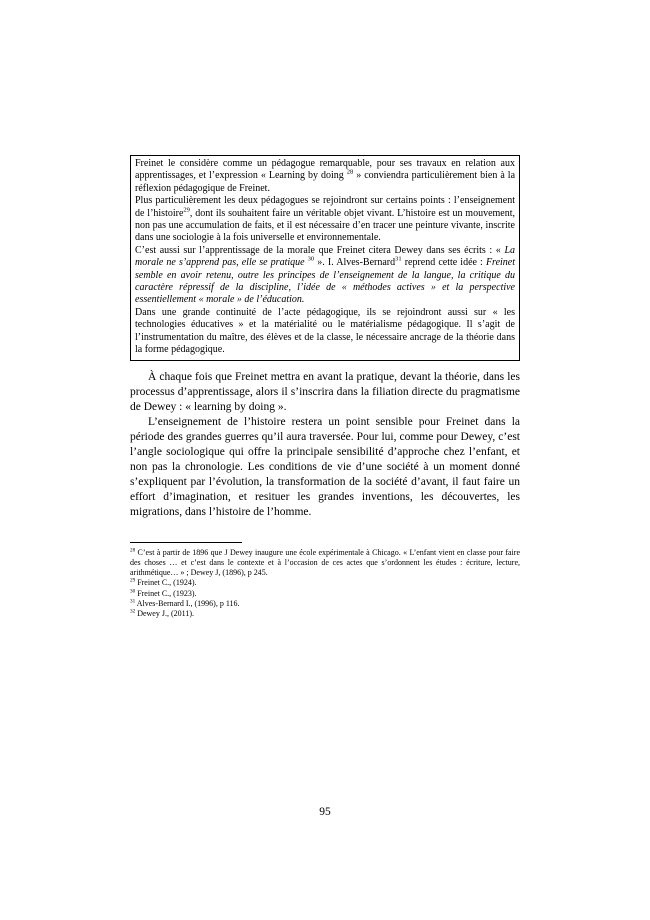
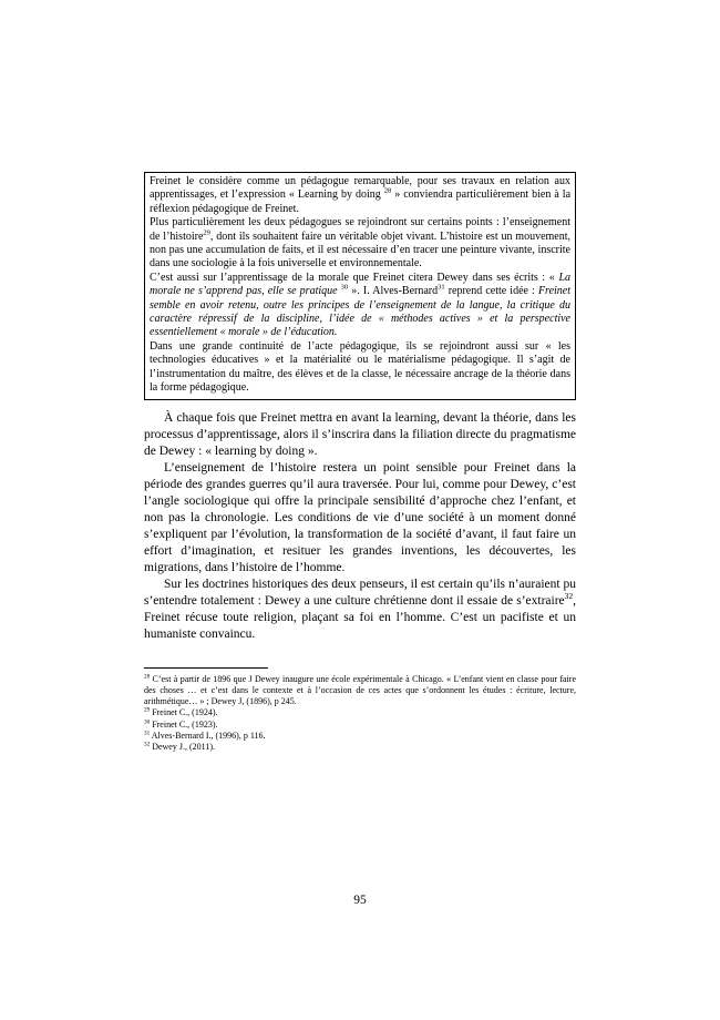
  Freinet le considère comme un pédagogue remarquable, pour ses travaux en relation aux apprentissages, et l’expression « Learning by doing » conviendra particulièrement bien à la réflexion pédagogique de Freinet.
  Plus particulièrement les deux pédagogues se rejoindront sur certains points : l’enseignement de l’histoire , dont ils souhaitent faire un véritable objet vivant. L’histoire est un mouvement, non pas une accumulation de faits, et il est nécessaire d’en tracer une peinture vivante, inscrite dans une sociologie à la fois universelle et environnementale.
  C’est aussi sur l’apprentissage de la morale que Freinet citera Dewey dans ses écrits : « La morale ne s’apprend pas, elle se pratique ». I. Alves-Bernard reprend cette idée : Freinet semble en avoir retenu, outre les principes de l’enseignement de la langue, la critique du caractère répressif de la discipline, l’idée de « méthodes actives » et la perspective essentiellement « morale » de l’éducation.
  Dans une grande continuité de l’acte pédagogique, ils se rejoindront aussi sur « les technologies éducatives » et la matérialité ou le matérialisme pédagogique. Il s’agit de l’instrumentation du maître, des élèves et de la classe, le nécessaire ancrage de la théorie dans la forme pédagogique.
- À chaque fois que Freinet mettra en avant la pratique, devant la théorie, dans les processus d’apprentissage, alors il s’inscrira dans la filiation directe du pragmatisme de Dewey : « learning by doing ».
+ À chaque fois que Freinet mettra en avant la learning, devant la théorie, dans les processus d’apprentissage, alors il s’inscrira dans la filiation directe du pragmatisme de Dewey : « learning by doing ».
  L’enseignement de l’histoire restera un point sensible pour Freinet dans la période des grandes guerres qu’il aura traversée. Pour lui, comme pour Dewey, c’est l’angle sociologique qui offre la principale sensibilité d’approche chez l’enfant, et non pas la chronologie. Les conditions de vie d’une société à un moment donné s’expliquent par l’évolution, la transformation de la société d’avant, il faut faire un effort d’imagination, et resituer les grandes inventions, les découvertes, les migrations, dans l’histoire de l’homme.
+ Sur les doctrines historiques des deux penseurs, il est certain qu’ils n’auraient pu s’entendre totalement : Dewey a une culture chrétienne dont il essaie de s’extraire32, Freinet récuse toute religion, plaçant sa foi en l’homme. C’est un pacifiste et un humaniste convaincu.
  C’est à partir de 1896 que J Dewey inaugure une école expérimentale à Chicago. « L’enfant vient en classe pour faire des choses … et c’est dans le contexte et à l’occasion de ces actes que s’ordonnent les études : écriture, lecture, arithmétique… » ; Dewey J, (1896), p 245.
  Freinet C., (1924).
  Freinet C., (1923).
  Alves-Bernard I., (1996), p 116.
  Dewey J., (2011).
  95
